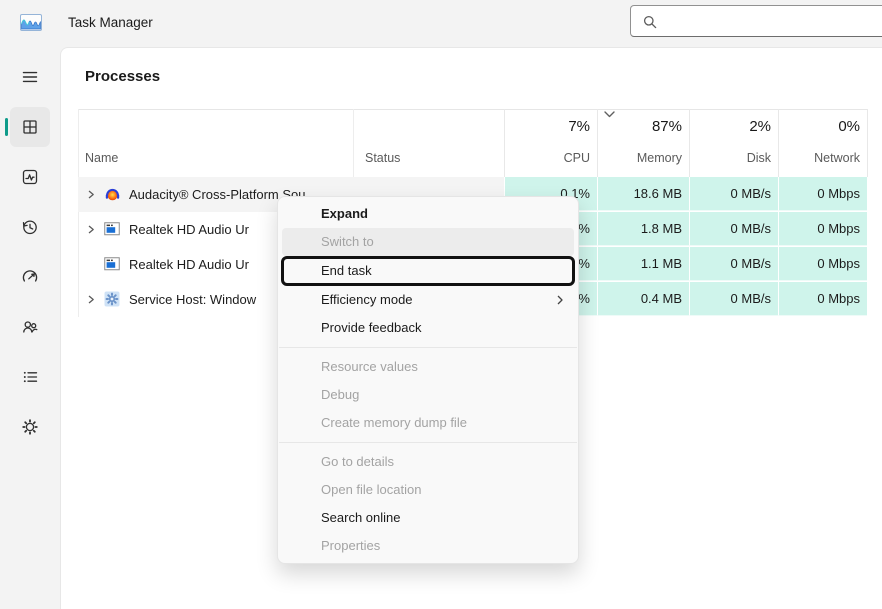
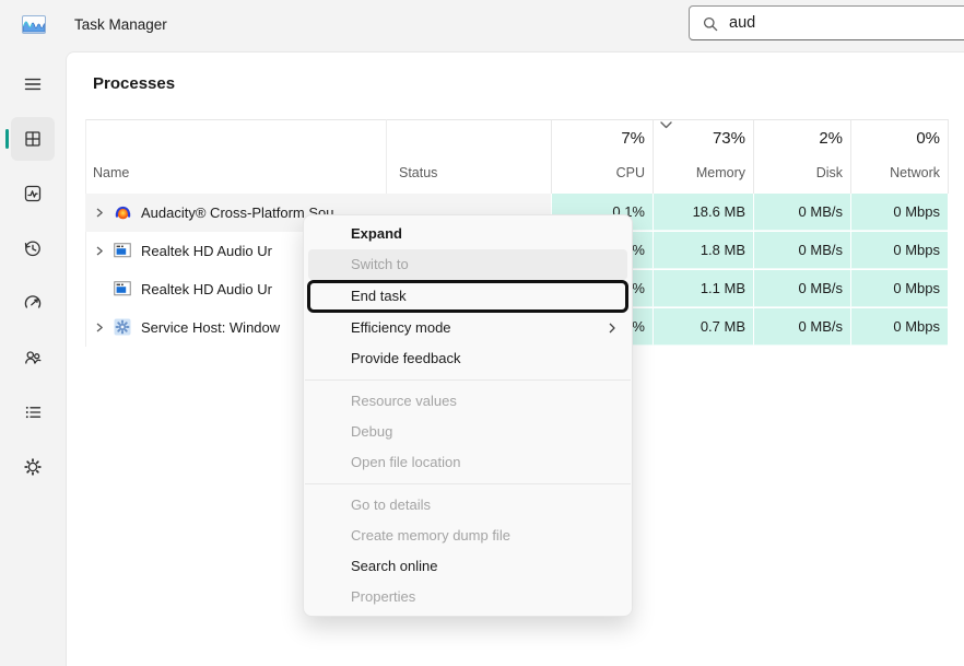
  Task Manager
+ aud
  Processes
  Name
  Status
  7%
  CPU
- 87%
+ 73%
  Memory
  2%
  Disk
  0%
  Network
  Audacity® Cross-Platform Sou
  0.1%
  18.6 MB
  0 MB/s
  0 Mbps
  Realtek HD Audio Ur
  1.8 MB
  0 MB/s
  0 Mbps
  Realtek HD Audio Ur
  1.1 MB
  0 MB/s
  0 Mbps
  Service Host: Window
- 0.4 MB
+ 0.7 MB
  0 MB/s
  0 Mbps
  Expand
  Switch to
  End task
  Efficiency mode
  Provide feedback
  Resource values
  Debug
- Create memory dump file
+ Open file location
  Go to details
- Open file location
+ Create memory dump file
  Search online
  Properties
